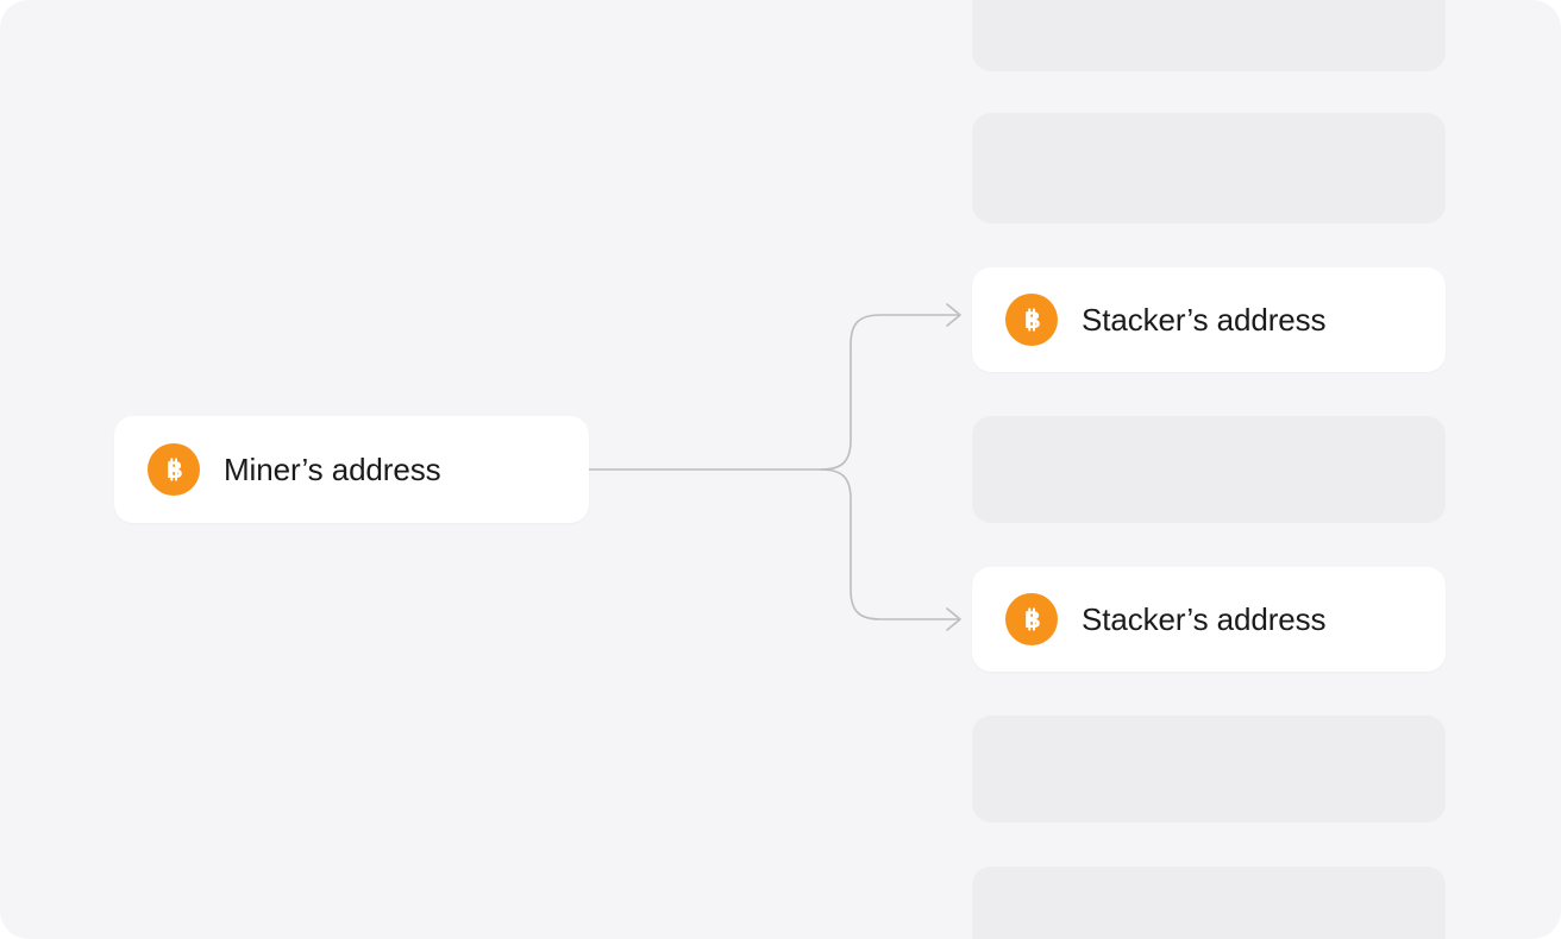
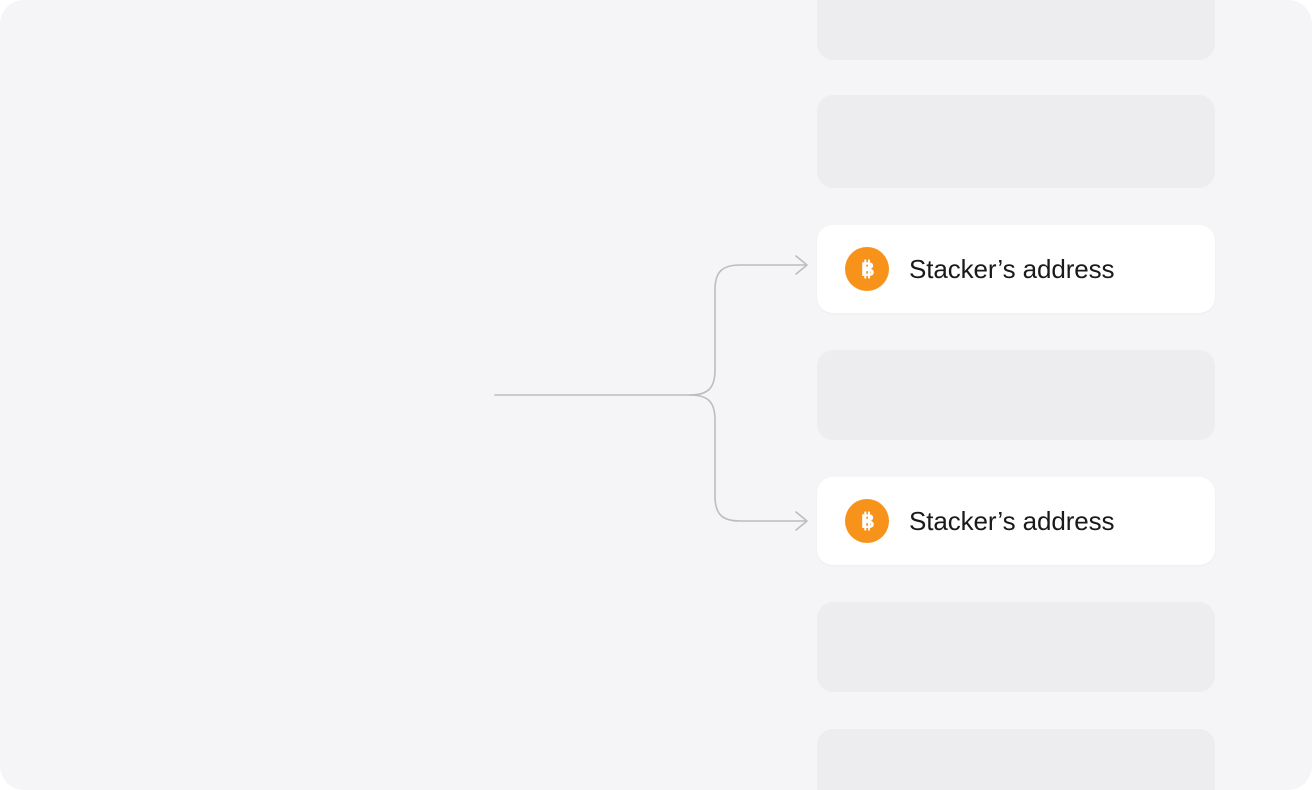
- Miner’s address
  Stacker’s address
  Stacker’s address
